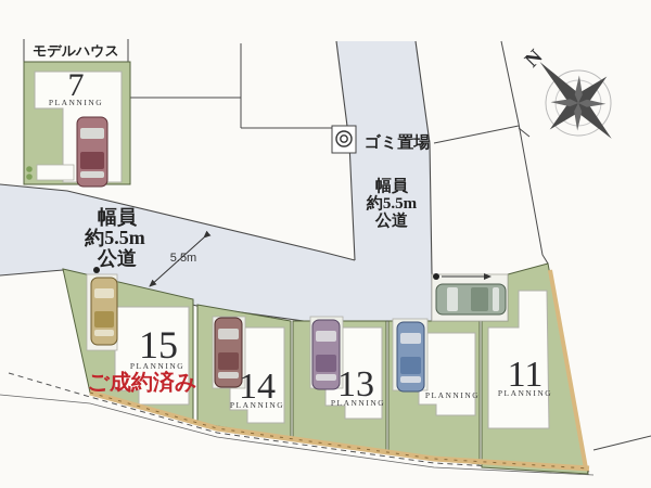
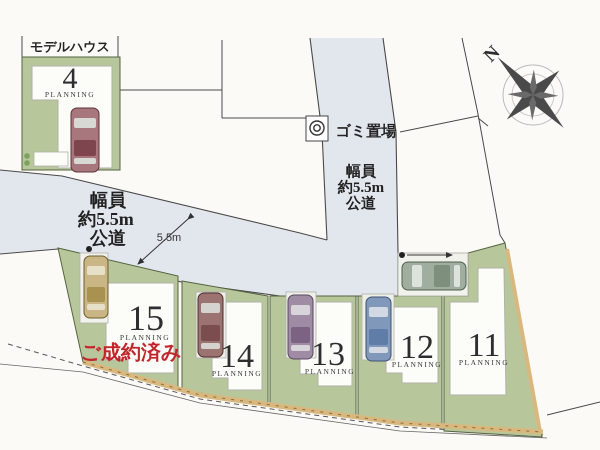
  モデルハウス
- 7
+ 4
  PLANNING
  ゴミ置場
  幅員
  約5.5m
  公道
  幅員
  約5.5m
  公道
  5.5m
  15
  PLANNING
  ご成約済み
  14
  PLANNING
  13
  PLANNING
+ 12
  PLANNING
  11
  PLANNING
